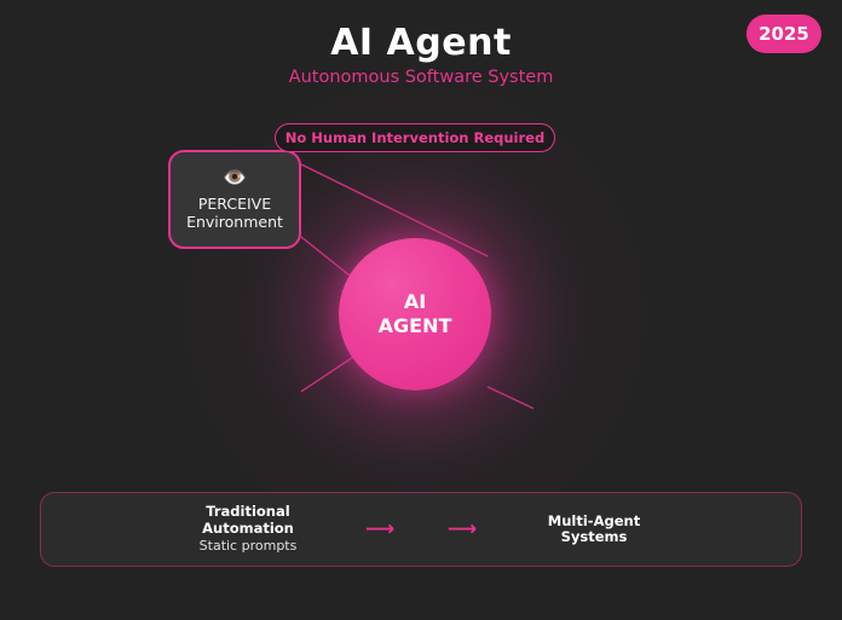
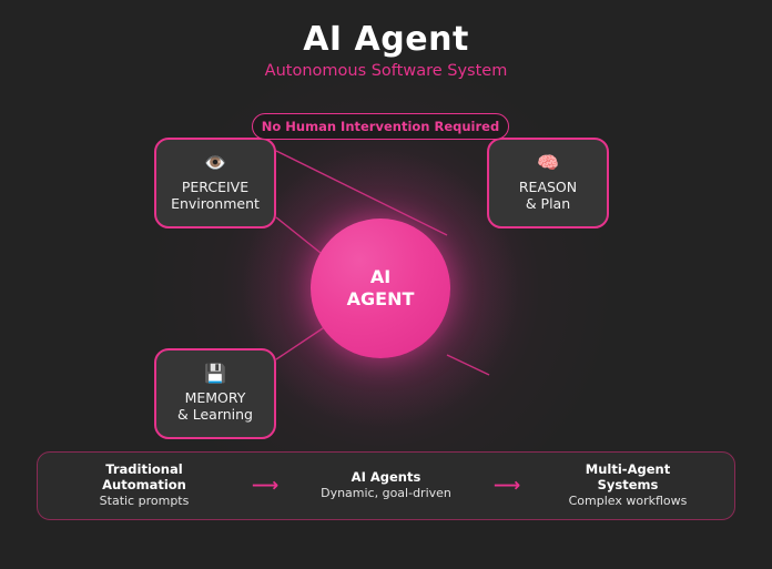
  AI Agent
  Autonomous Software System
- 2025
  No Human Intervention Required
  👁️
  PERCEIVE
  Environment
+ 🧠
+ REASON
+ & Plan
+ 💾
+ MEMORY
+ & Learning
  AI
  AGENT
  Traditional
  Automation
  Static prompts
  ⟶
+ AI Agents
+ Dynamic, goal-driven
  ⟶
  Multi-Agent
  Systems
+ Complex workflows
